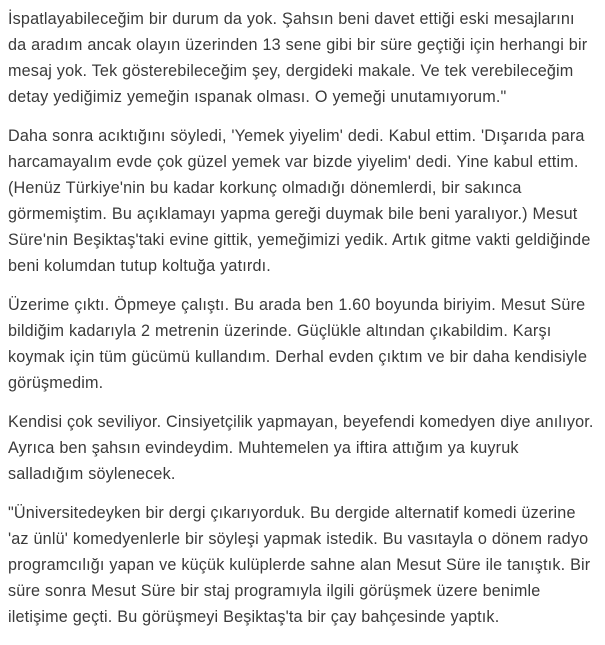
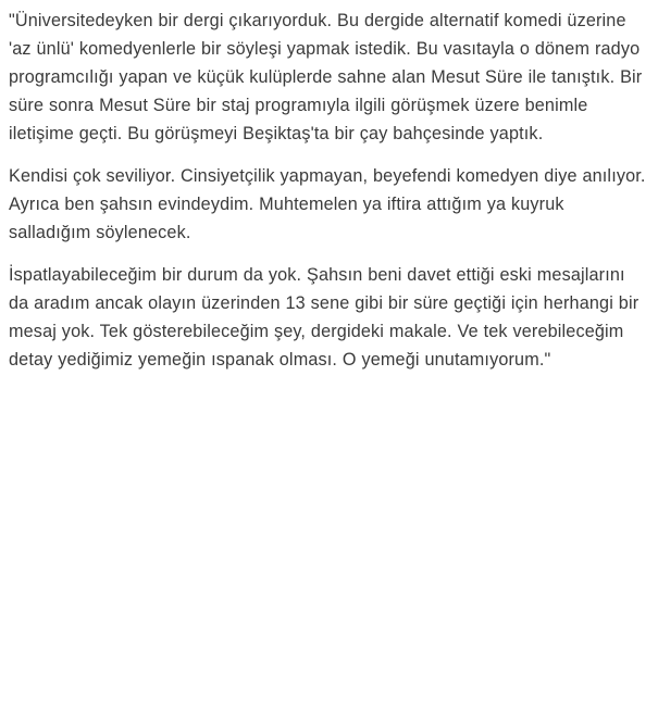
- İspatlayabileceğim bir durum da yok. Şahsın beni davet ettiği eski mesajlarını da aradım ancak olayın üzerinden 13 sene gibi bir süre geçtiği için herhangi bir mesaj yok. Tek gösterebileceğim şey, dergideki makale. Ve tek verebileceğim detay yediğimiz yemeğin ıspanak olması. O yemeği unutamıyorum."
+ "Üniversitedeyken bir dergi çıkarıyorduk. Bu dergide alternatif komedi üzerine 'az ünlü' komedyenlerle bir söyleşi yapmak istedik. Bu vasıtayla o dönem radyo programcılığı yapan ve küçük kulüplerde sahne alan Mesut Süre ile tanıştık. Bir süre sonra Mesut Süre bir staj programıyla ilgili görüşmek üzere benimle iletişime geçti. Bu görüşmeyi Beşiktaş'ta bir çay bahçesinde yaptık.
- Daha sonra acıktığını söyledi, 'Yemek yiyelim' dedi. Kabul ettim. 'Dışarıda para harcamayalım evde çok güzel yemek var bizde yiyelim' dedi. Yine kabul ettim. (Henüz Türkiye'nin bu kadar korkunç olmadığı dönemlerdi, bir sakınca görmemiştim. Bu açıklamayı yapma gereği duymak bile beni yaralıyor.) Mesut Süre'nin Beşiktaş'taki evine gittik, yemeğimizi yedik. Artık gitme vakti geldiğinde beni kolumdan tutup koltuğa yatırdı.
- Üzerime çıktı. Öpmeye çalıştı. Bu arada ben 1.60 boyunda biriyim. Mesut Süre bildiğim kadarıyla 2 metrenin üzerinde. Güçlükle altından çıkabildim. Karşı koymak için tüm gücümü kullandım. Derhal evden çıktım ve bir daha kendisiyle görüşmedim.
  Kendisi çok seviliyor. Cinsiyetçilik yapmayan, beyefendi komedyen diye anılıyor. Ayrıca ben şahsın evindeydim. Muhtemelen ya iftira attığım ya kuyruk salladığım söylenecek.
- "Üniversitedeyken bir dergi çıkarıyorduk. Bu dergide alternatif komedi üzerine 'az ünlü' komedyenlerle bir söyleşi yapmak istedik. Bu vasıtayla o dönem radyo programcılığı yapan ve küçük kulüplerde sahne alan Mesut Süre ile tanıştık. Bir süre sonra Mesut Süre bir staj programıyla ilgili görüşmek üzere benimle iletişime geçti. Bu görüşmeyi Beşiktaş'ta bir çay bahçesinde yaptık.
+ İspatlayabileceğim bir durum da yok. Şahsın beni davet ettiği eski mesajlarını da aradım ancak olayın üzerinden 13 sene gibi bir süre geçtiği için herhangi bir mesaj yok. Tek gösterebileceğim şey, dergideki makale. Ve tek verebileceğim detay yediğimiz yemeğin ıspanak olması. O yemeği unutamıyorum."
